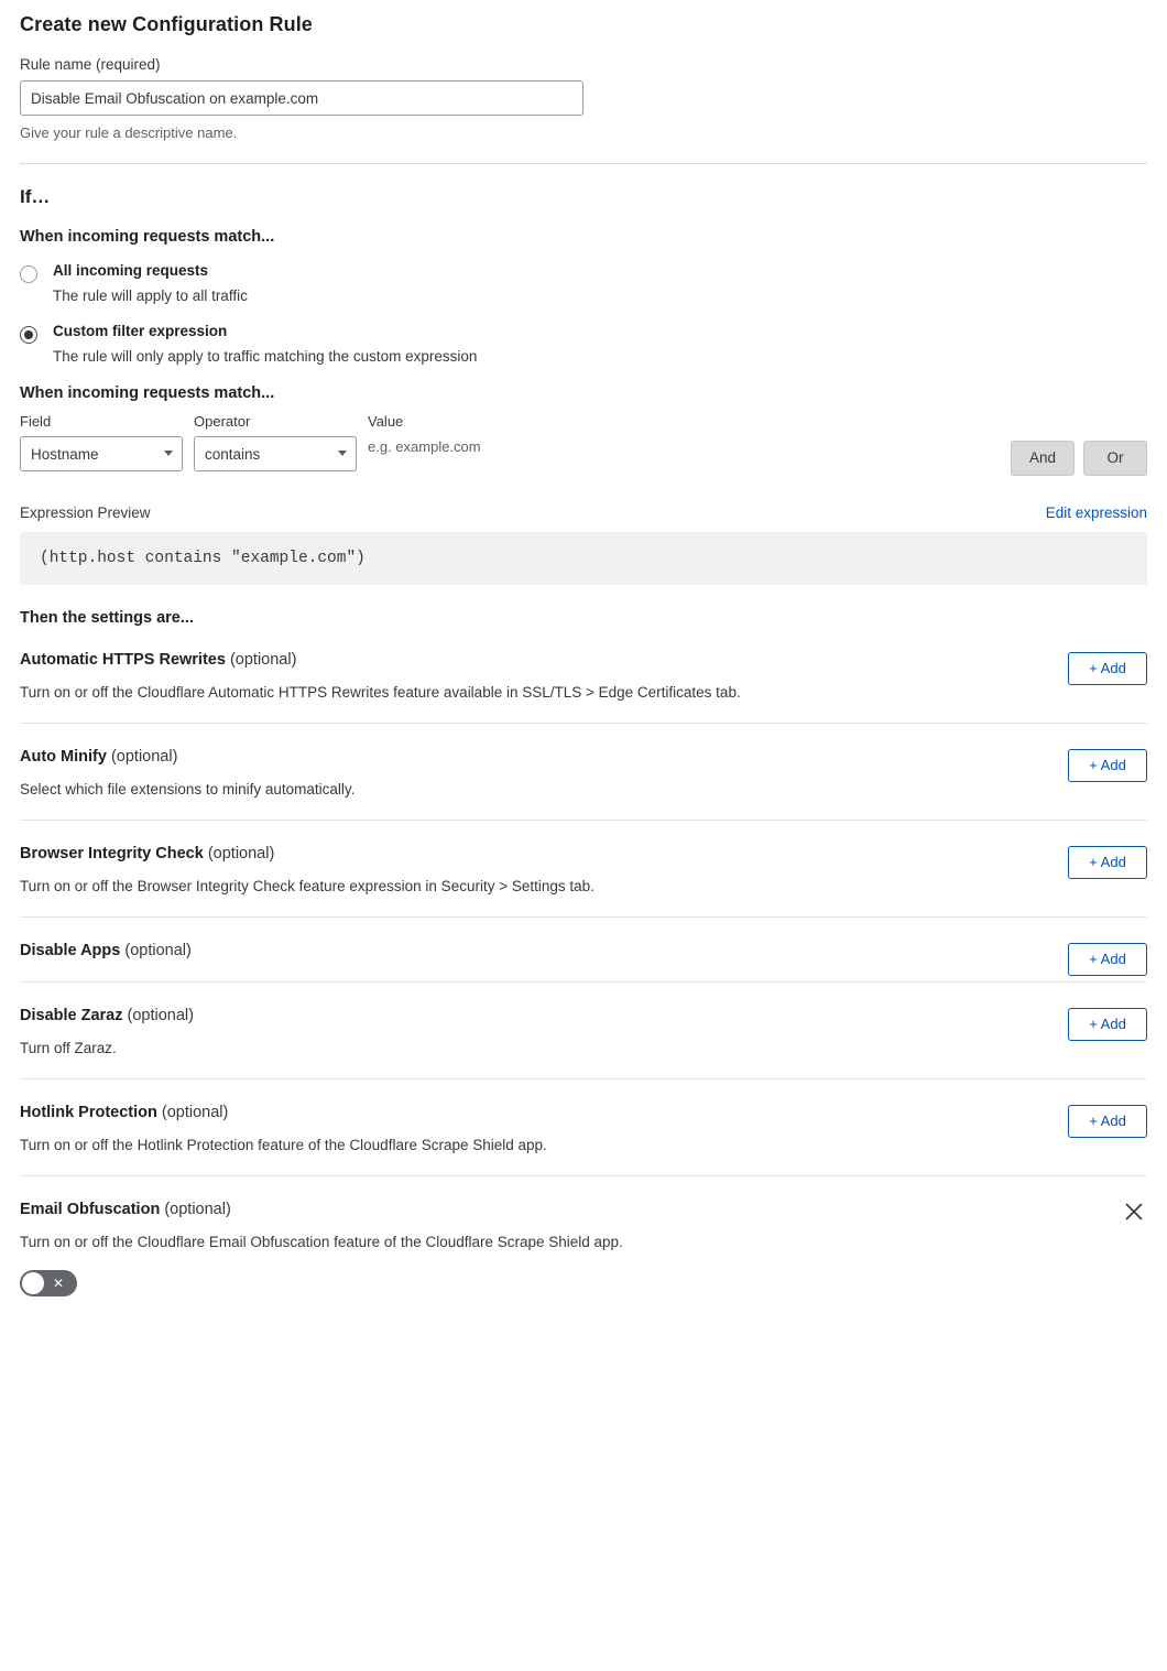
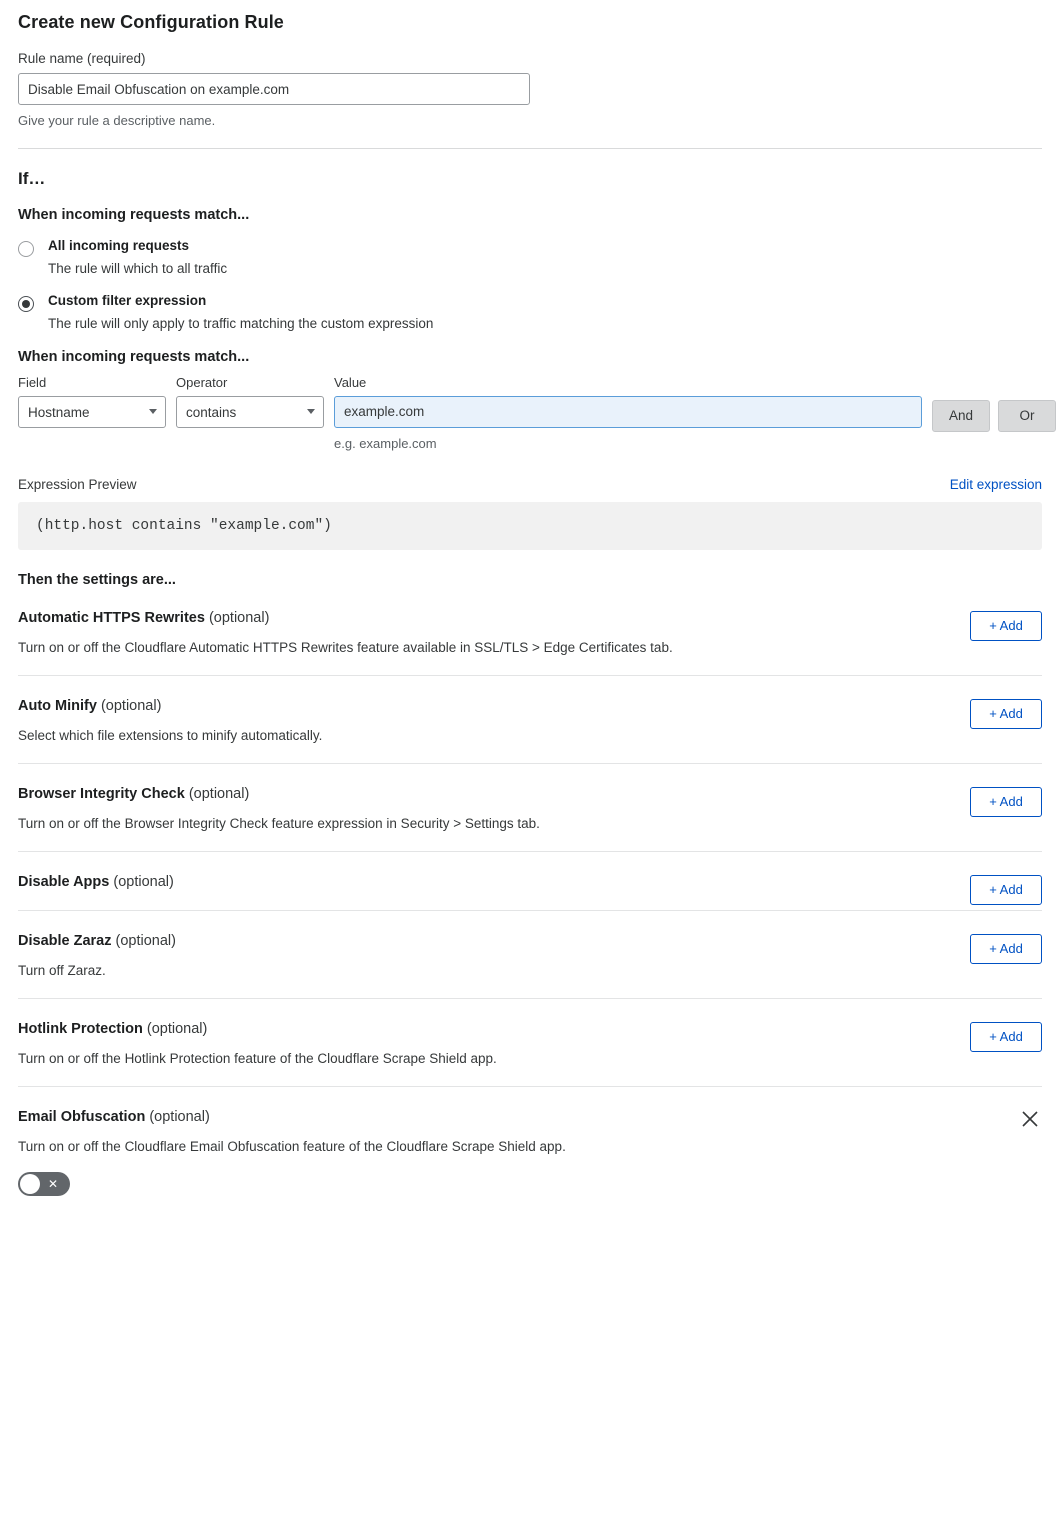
  Create new Configuration Rule
  Rule name (required)
  Disable Email Obfuscation on example.com
  Give your rule a descriptive name.
  If…
  When incoming requests match...
  All incoming requests
- The rule will apply to all traffic
+ The rule will which to all traffic
  Custom filter expression
  The rule will only apply to traffic matching the custom expression
  When incoming requests match...
  Field
  Hostname
  Operator
  contains
  Value
+ example.com
  e.g. example.com
  And
  Or
  Expression Preview
  Edit expression
  (http.host contains "example.com")
  Then the settings are...
  Automatic HTTPS Rewrites (optional)
  Turn on or off the Cloudflare Automatic HTTPS Rewrites feature available in SSL/TLS > Edge Certificates tab.
  + Add
  Auto Minify (optional)
  Select which file extensions to minify automatically.
  + Add
  Browser Integrity Check (optional)
  Turn on or off the Browser Integrity Check feature expression in Security > Settings tab.
  + Add
  Disable Apps (optional)
  + Add
  Disable Zaraz (optional)
  Turn off Zaraz.
  + Add
  Hotlink Protection (optional)
  Turn on or off the Hotlink Protection feature of the Cloudflare Scrape Shield app.
  + Add
  Email Obfuscation (optional)
  Turn on or off the Cloudflare Email Obfuscation feature of the Cloudflare Scrape Shield app.
  ✕
